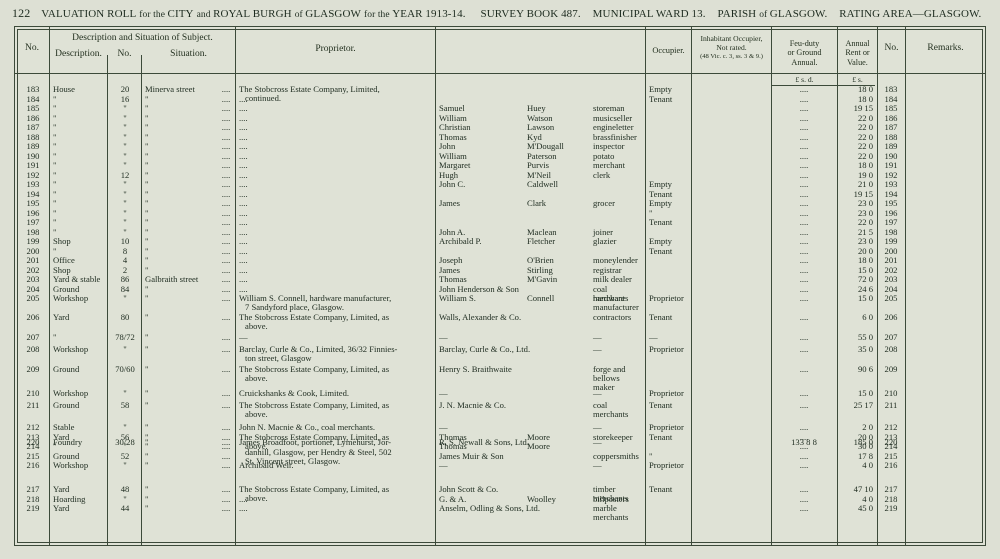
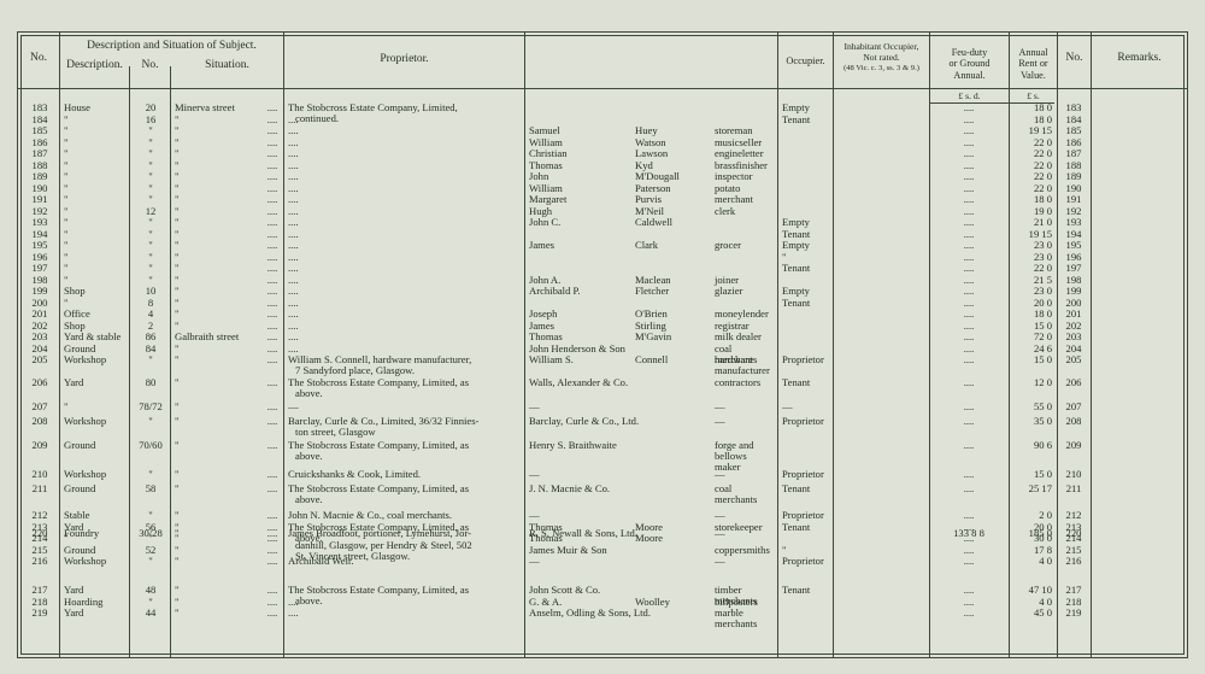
- 122 VALUATION ROLL for the CITY and ROYAL BURGH of GLASGOW for the YEAR 1913-14. SURVEY BOOK 487. MUNICIPAL WARD 13. PARISH of GLASGOW. RATING AREA—GLASGOW.
  No.
  Description and Situation of Subject.
  Description.
  No.
  Situation.
  Proprietor.
  Occupier.
  Inhabitant Occupier,
  Not rated.
  Feu-duty
  or Ground
  Annual.
  Annual
  Rent or
  Value.
  No.
  Remarks.
  £ s. d.
  £ s.
  183
  House
  20
  Minerva street
  ....
  The Stobcross Estate Company, Limited,
  continued.
  Empty
  ....
  18 0
  183
  184
  "
  16
  "
  ....
  ....
  Tenant
  ....
  18 0
  184
  185
  "
  "
  "
  ....
  ....
  Samuel
  Huey
  storeman
  ....
  19 15
  185
  186
  "
  "
  "
  ....
  ....
  William
  Watson
  musicseller
  ....
  22 0
  186
  187
  "
  "
  "
  ....
  ....
  Christian
  Lawson
  engineletter
  ....
  22 0
  187
  188
  "
  "
  "
  ....
  ....
  Thomas
  Kyd
  brassfinisher
  ....
  22 0
  188
  189
  "
  "
  "
  ....
  ....
  John
  M'Dougall
  inspector
  ....
  22 0
  189
  190
  "
  "
  "
  ....
  ....
  William
  Paterson
  potato merchant
  ....
  22 0
  190
  191
  "
  "
  "
  ....
  ....
  Margaret
  Purvis
  ....
  18 0
  191
  192
  "
  12
  "
  ....
  ....
  Hugh
  M'Neil
  clerk
  ....
  19 0
  192
  193
  "
  "
  "
  ....
  ....
  John C.
  Caldwell
  Empty
  ....
  21 0
  193
  194
  "
  "
  "
  ....
  ....
  Tenant
  ....
  19 15
  194
  195
  "
  "
  "
  ....
  ....
  James
  Clark
  grocer
  Empty
  ....
  23 0
  195
  196
  "
  "
  "
  ....
  ....
  "
  ....
  23 0
  196
  197
  "
  "
  "
  ....
  ....
  Tenant
  ....
  22 0
  197
  198
  "
  "
  "
  ....
  ....
  John A.
  Maclean
  joiner
  ....
  21 5
  198
  199
  Shop
  10
  "
  ....
  ....
  Archibald P.
  Fletcher
  glazier
  Empty
  ....
  23 0
  199
  200
  "
  8
  "
  ....
  ....
  Tenant
  ....
  20 0
  200
  201
  Office
  4
  "
  ....
  ....
  Joseph
  O'Brien
  moneylender
  ....
  18 0
  201
  202
  Shop
  2
  "
  ....
  ....
  James
  Stirling
  registrar
  ....
  15 0
  202
  203
  Yard & stable
  86
  Galbraith street
  ....
  ....
  Thomas
  M'Gavin
  milk dealer
  ....
  72 0
  203
  204
  Ground
  84
  "
  ....
  ....
  John Henderson & Son
  coal merchants
  ....
  24 6
  204
  205
  Workshop
  "
  "
  ....
  William S. Connell, hardware manufacturer,
  7 Sandyford place, Glasgow.
  William S.
  Connell
  hardware manufacturer
  Proprietor
  ....
  15 0
  205
  206
  Yard
  80
  "
  ....
  The Stobcross Estate Company, Limited, as
  above.
  Walls, Alexander & Co.
  contractors
  Tenant
  ....
- 6 0
+ 12 0
  206
  207
  "
  78/72
  "
  ....
  —
  —
  —
  —
  ....
  55 0
  207
  208
  Workshop
  "
  "
  ....
  Barclay, Curle & Co., Limited, 36/32 Finnies-
  ton street, Glasgow
  Barclay, Curle & Co., Ltd.
  —
  Proprietor
  ....
  35 0
  208
  209
  Ground
  70/60
  "
  ....
  The Stobcross Estate Company, Limited, as
  above.
  Henry S. Braithwaite
  forge and bellows
  maker
  ....
  90 6
  209
  210
  Workshop
  "
  "
  ....
  Cruickshanks & Cook, Limited.
  —
  —
  Proprietor
  ....
  15 0
  210
  211
  Ground
  58
  "
  ....
  The Stobcross Estate Company, Limited, as
  above.
  J. N. Macnie & Co.
  coal merchants
  Tenant
  ....
  25 17
  211
  212
  Stable
  "
  "
  ....
  John N. Macnie & Co., coal merchants.
  —
  —
  Proprietor
  ....
  2 0
  212
  213
  Yard
  56
  "
  ....
  The Stobcross Estate Company, Limited, as
  above.
  Thomas
  Moore
  storekeeper
  Tenant
  ....
  20 0
  213
  214
  "
  "
  "
  ....
  Thomas
  Moore
  ....
  30 0
  214
  215
  Ground
  52
  "
  ....
  James Muir & Son
  coppersmiths
  "
  ....
  17 8
  215
  216
  Workshop
  "
  "
  ....
  Archibald Weir.
  —
  —
  Proprietor
  ....
  4 0
  216
  217
  Yard
  48
  "
  ....
  The Stobcross Estate Company, Limited, as
  above.
  John Scott & Co.
  timber merchants
  Tenant
  ....
  47 10
  217
  218
  Hoarding
  "
  "
  ....
  ....
  G. & A.
  Woolley
  billposters
  ....
  4 0
  218
  219
  Yard
  44
  "
  ....
  ....
  Anselm, Odling & Sons, Ltd.
  marble merchants
  ....
  45 0
  219
  220
  Foundry
  30/28
  "
  ....
  James Broadfoot, portioner, Lymehurst, Jor-
  danhill, Glasgow, per Hendry & Steel, 502
  St. Vincent street, Glasgow.
  R. S. Newall & Sons, Ltd.
  —
  133 8 8
  185 0
  220
